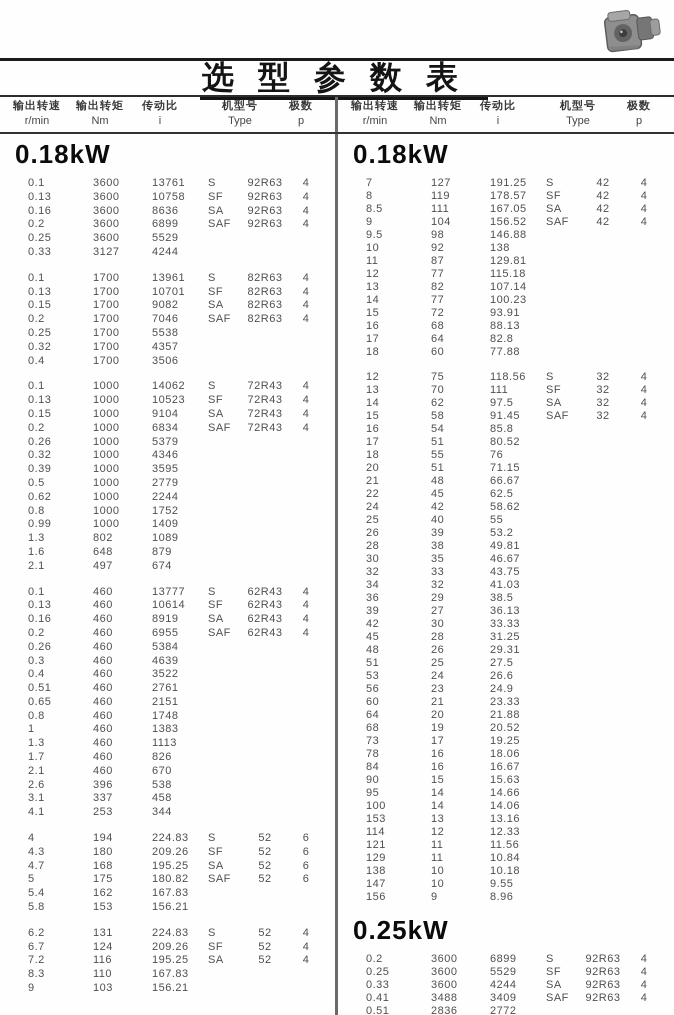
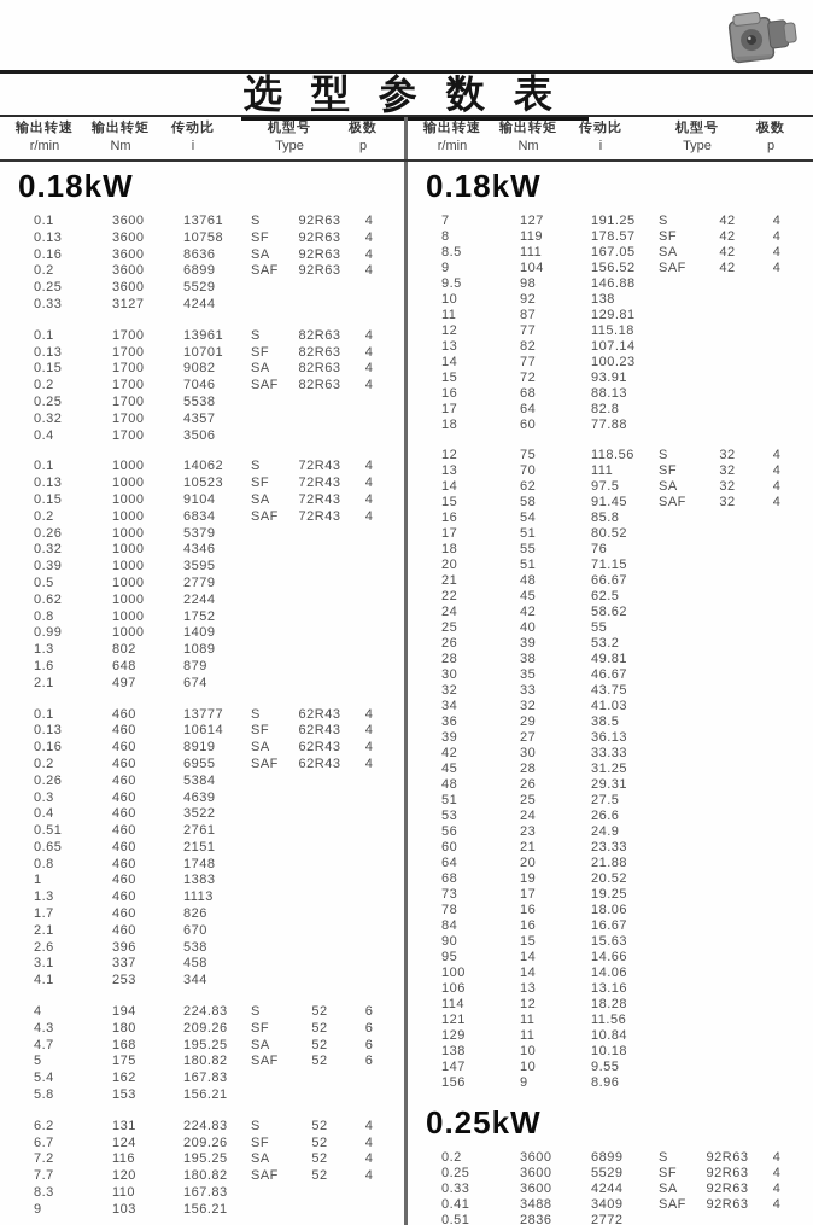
  选型参数表
  输出转速
  r/min
  输出转矩
  Nm
  传动比
  i
  机型号
  Type
  极数
  p
  输出转速
  r/min
  输出转矩
  Nm
  传动比
  i
  机型号
  Type
  极数
  p
  0.18kW
  0.1 3600 13761 S 92R63 4
  0.13 3600 10758 SF 92R63 4
  0.16 3600 8636 SA 92R63 4
  0.2 3600 6899 SAF 92R63 4
  0.25 3600 5529
  0.33 3127 4244
  0.1 1700 13961 S 82R63 4
  0.13 1700 10701 SF 82R63 4
  0.15 1700 9082 SA 82R63 4
  0.2 1700 7046 SAF 82R63 4
  0.25 1700 5538
  0.32 1700 4357
  0.4 1700 3506
  0.1 1000 14062 S 72R43 4
  0.13 1000 10523 SF 72R43 4
  0.15 1000 9104 SA 72R43 4
  0.2 1000 6834 SAF 72R43 4
  0.26 1000 5379
  0.32 1000 4346
  0.39 1000 3595
  0.5 1000 2779
  0.62 1000 2244
  0.8 1000 1752
  0.99 1000 1409
  1.3 802 1089
  1.6 648 879
  2.1 497 674
  0.1 460 13777 S 62R43 4
  0.13 460 10614 SF 62R43 4
  0.16 460 8919 SA 62R43 4
  0.2 460 6955 SAF 62R43 4
  0.26 460 5384
  0.3 460 4639
  0.4 460 3522
  0.51 460 2761
  0.65 460 2151
  0.8 460 1748
  1 460 1383
  1.3 460 1113
  1.7 460 826
  2.1 460 670
  2.6 396 538
  3.1 337 458
  4.1 253 344
  4 194 224.83 S 52 6
  4.3 180 209.26 SF 52 6
  4.7 168 195.25 SA 52 6
  5 175 180.82 SAF 52 6
  5.4 162 167.83
  5.8 153 156.21
  6.2 131 224.83 S 52 4
  6.7 124 209.26 SF 52 4
  7.2 116 195.25 SA 52 4
+ 7.7 120 180.82 SAF 52 4
  8.3 110 167.83
  9 103 156.21
  0.18kW
  7 127 191.25 S 42 4
  8 119 178.57 SF 42 4
  8.5 111 167.05 SA 42 4
  9 104 156.52 SAF 42 4
  9.5 98 146.88
  10 92 138
  11 87 129.81
  12 77 115.18
  13 82 107.14
  14 77 100.23
  15 72 93.91
  16 68 88.13
  17 64 82.8
  18 60 77.88
  12 75 118.56 S 32 4
  13 70 111 SF 32 4
  14 62 97.5 SA 32 4
  15 58 91.45 SAF 32 4
  16 54 85.8
  17 51 80.52
  18 55 76
  20 51 71.15
  21 48 66.67
  22 45 62.5
  24 42 58.62
  25 40 55
  26 39 53.2
  28 38 49.81
  30 35 46.67
  32 33 43.75
  34 32 41.03
  36 29 38.5
  39 27 36.13
  42 30 33.33
  45 28 31.25
  48 26 29.31
  51 25 27.5
  53 24 26.6
  56 23 24.9
  60 21 23.33
  64 20 21.88
  68 19 20.52
  73 17 19.25
  78 16 18.06
  84 16 16.67
  90 15 15.63
  95 14 14.66
  100 14 14.06
- 153 13 13.16
+ 106 13 13.16
- 114 12 12.33
+ 114 12 18.28
  121 11 11.56
  129 11 10.84
  138 10 10.18
  147 10 9.55
  156 9 8.96
  0.25kW
  0.2 3600 6899 S 92R63 4
  0.25 3600 5529 SF 92R63 4
  0.33 3600 4244 SA 92R63 4
  0.41 3488 3409 SAF 92R63 4
  0.51 2836 2772
